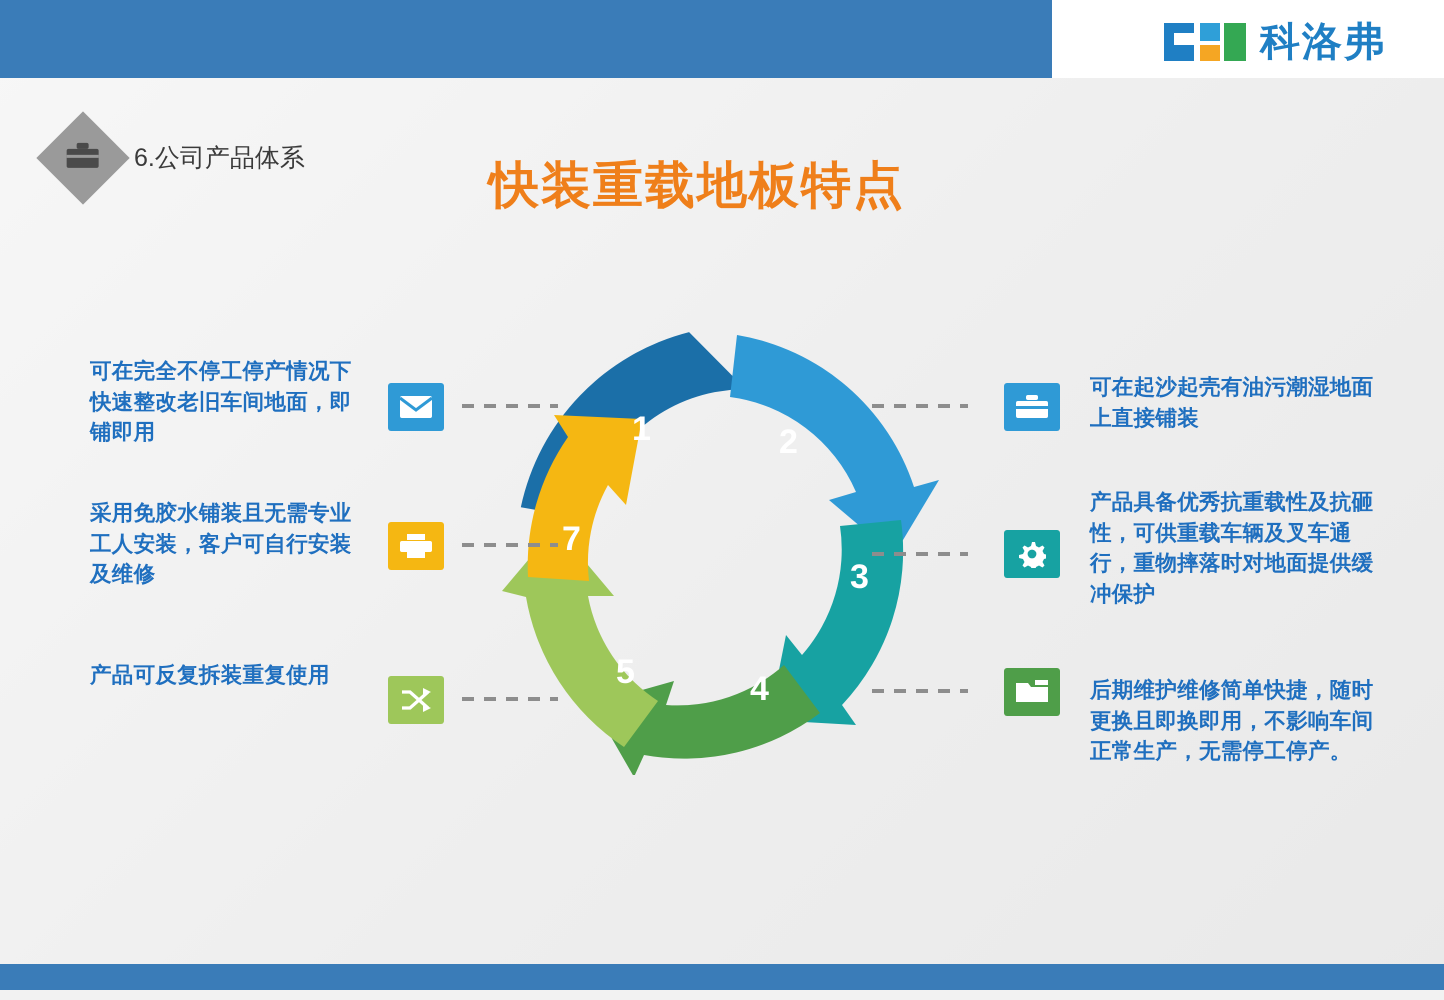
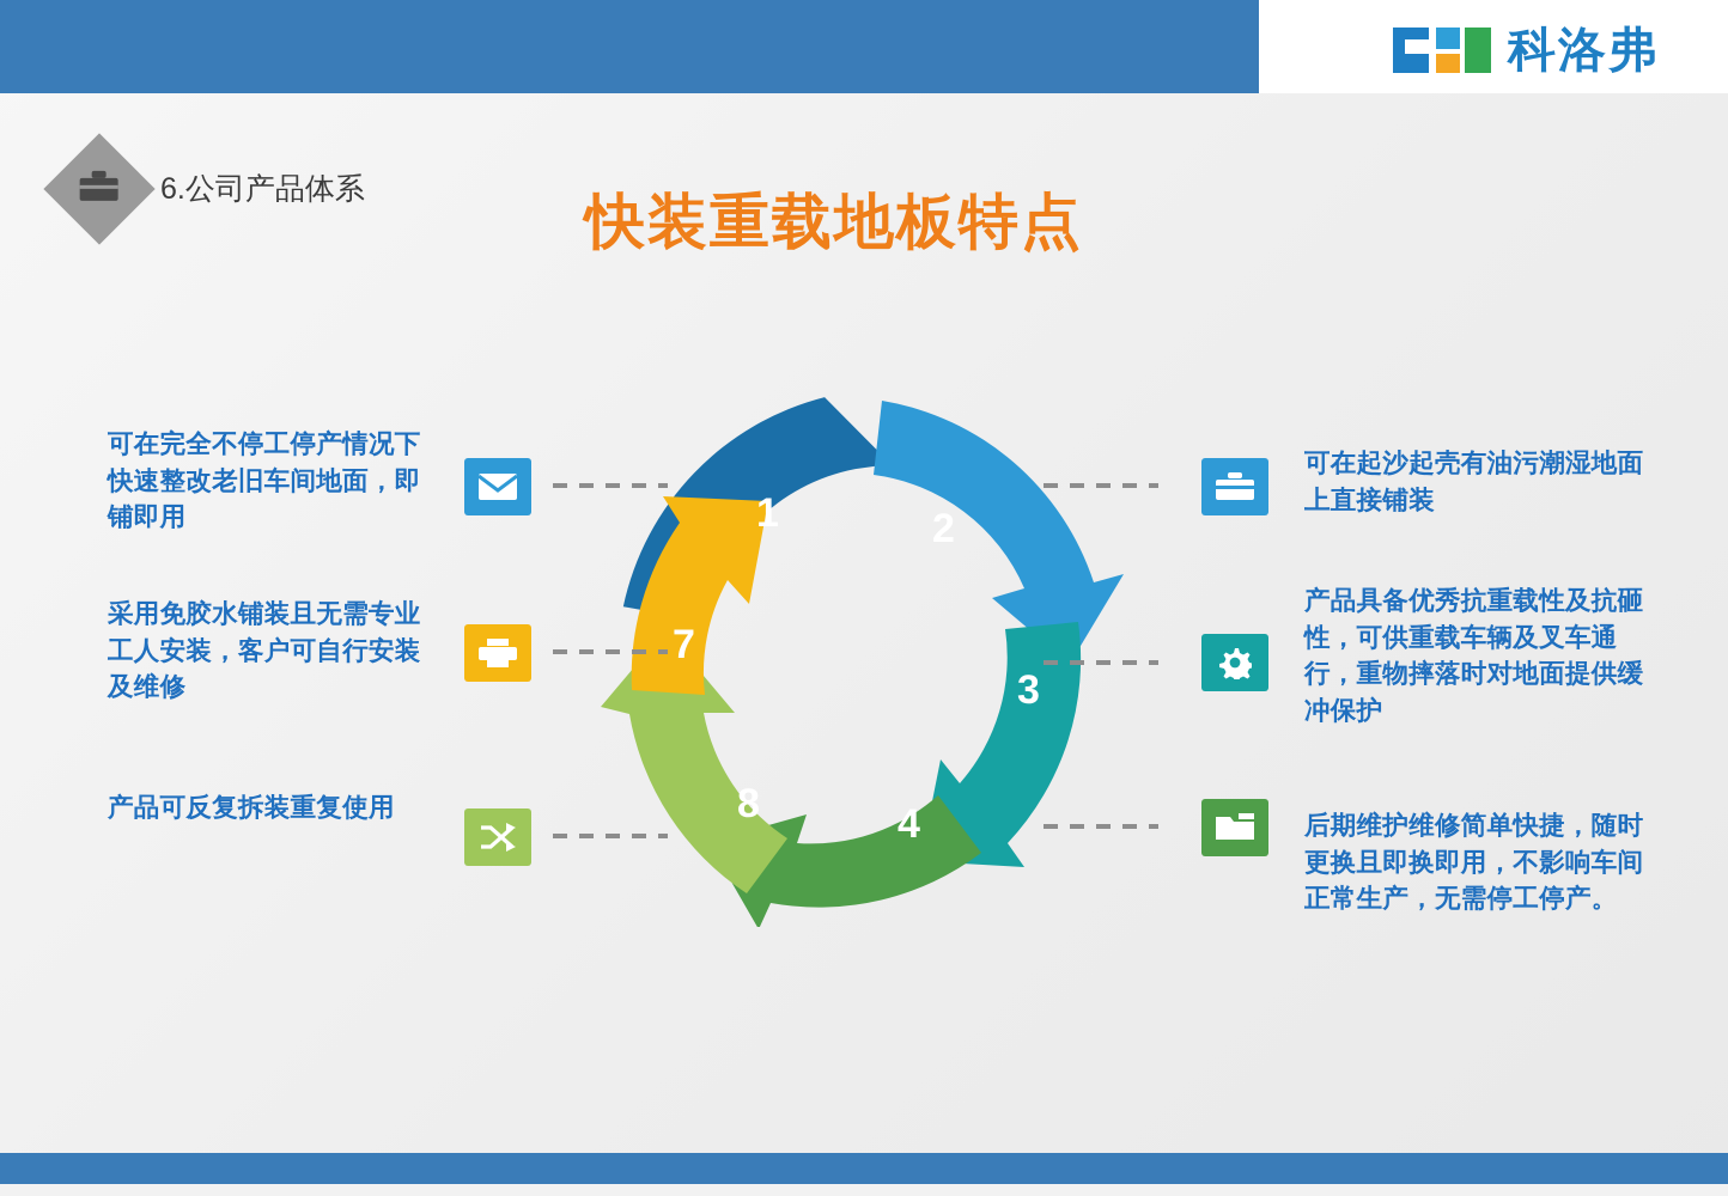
  科洛弗
  6.公司产品体系
  快装重载地板特点
  1
  3
  4
- 5
+ 8
  7
  可在完全不停工停产情况下快速整改老旧车间地面，即铺即用
  采用免胶水铺装且无需专业工人安装，客户可自行安装及维修
  产品可反复拆装重复使用
  可在起沙起壳有油污潮湿地面上直接铺装
  产品具备优秀抗重载性及抗砸性，可供重载车辆及叉车通行，重物摔落时对地面提供缓冲保护
  后期维护维修简单快捷，随时更换且即换即用，不影响车间正常生产，无需停工停产。
